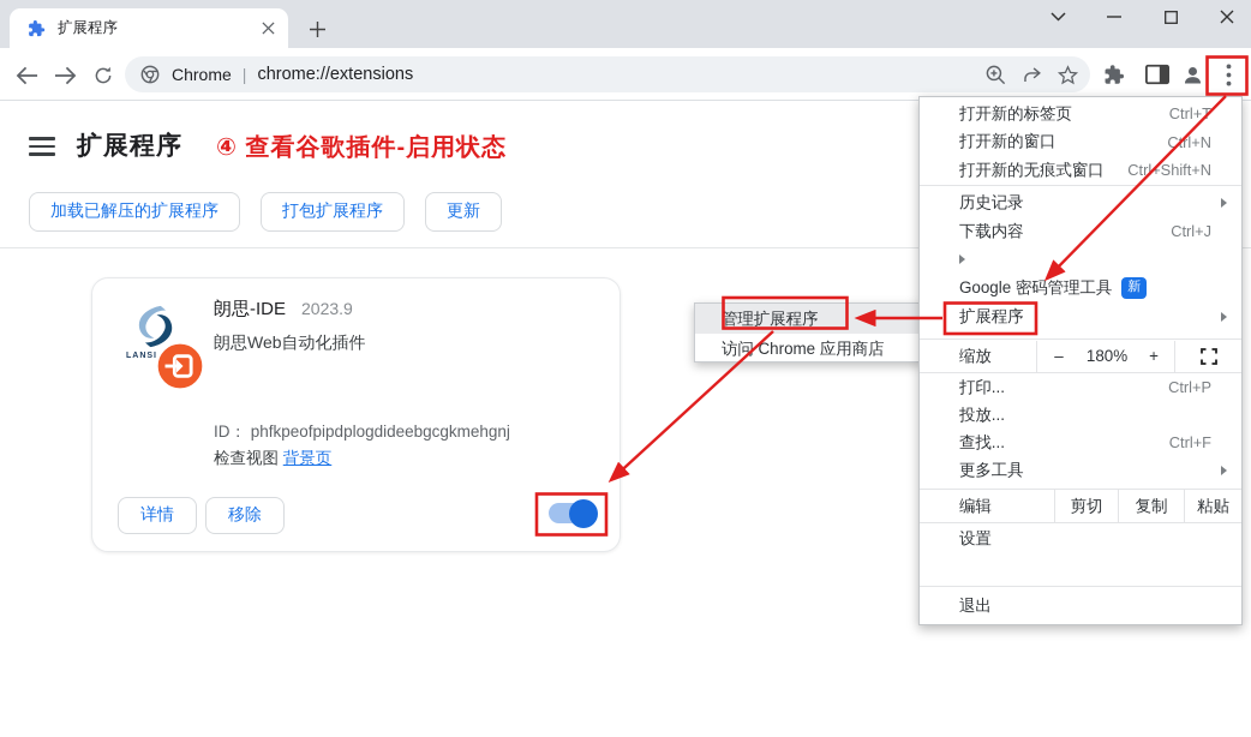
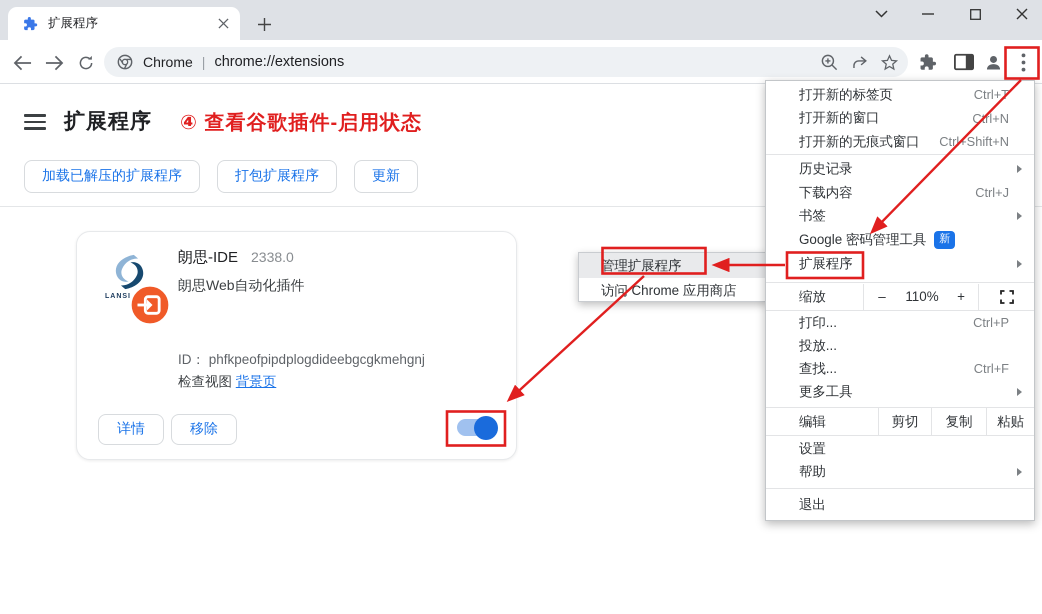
  扩展程序
  Chrome
  |
  chrome://extensions
  扩展程序
  ④ 查看谷歌插件-启用状态
  加载已解压的扩展程序
  打包扩展程序
  更新
- 朗思-IDE 2023.9
+ 朗思-IDE 2338.0
  朗思Web自动化插件
  ID： phfkpeofpipdplogdideebgcgkmehgnj
  检查视图 背景页
  详情
  移除
  管理扩展程序
  访问 Chrome 应用商店
  打开新的标签页
  Ctrl+
  打开新的窗口
  Crl+N
  打开新的无痕式窗口
  Ctrl+Shift+N
  历史记录
  下载内容
  Ctrl+J
+ 书签
  Google 密码管理工具
  新
  扩展程序
  缩放
  –
- 180%
+ 110%
  +
  打印...
  Ctrl+P
  投放...
  查找...
  Ctrl+F
  更多工具
  编辑
  剪切
  复制
  粘贴
  设置
+ 帮助
  退出
